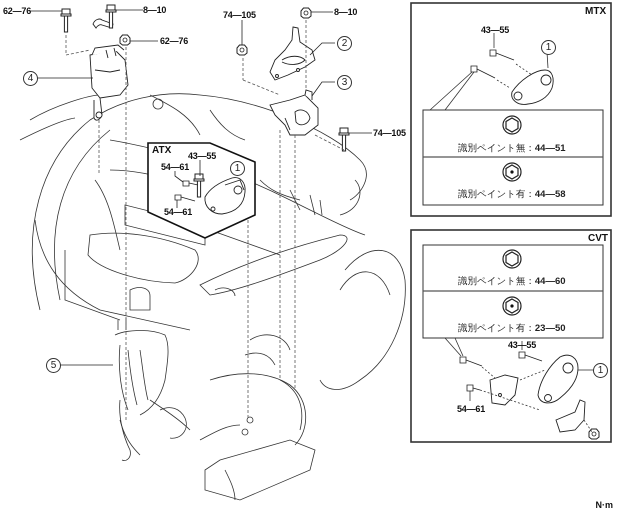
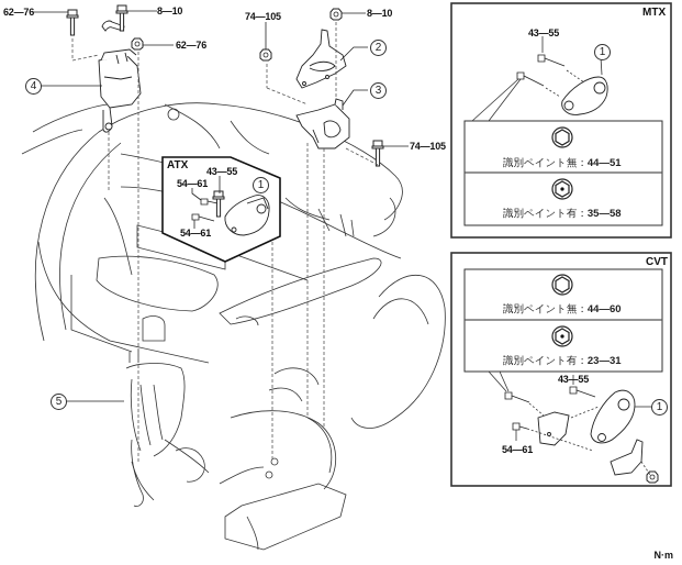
  62—76
  8—10
  62—76
  74—105
  8—10
  74—105
  2
  3
  4
  5
  ATX
  43—55
  54—61
  54—61
  1
  MTX
  43—55
  1
  識別ペイント無：44—51
- 識別ペイント有：44—58
+ 識別ペイント有：35—58
  CVT
  識別ペイント無：44—60
- 識別ペイント有：23—50
+ 識別ペイント有：23—31
  43—55
  54—61
  1
  N·m
